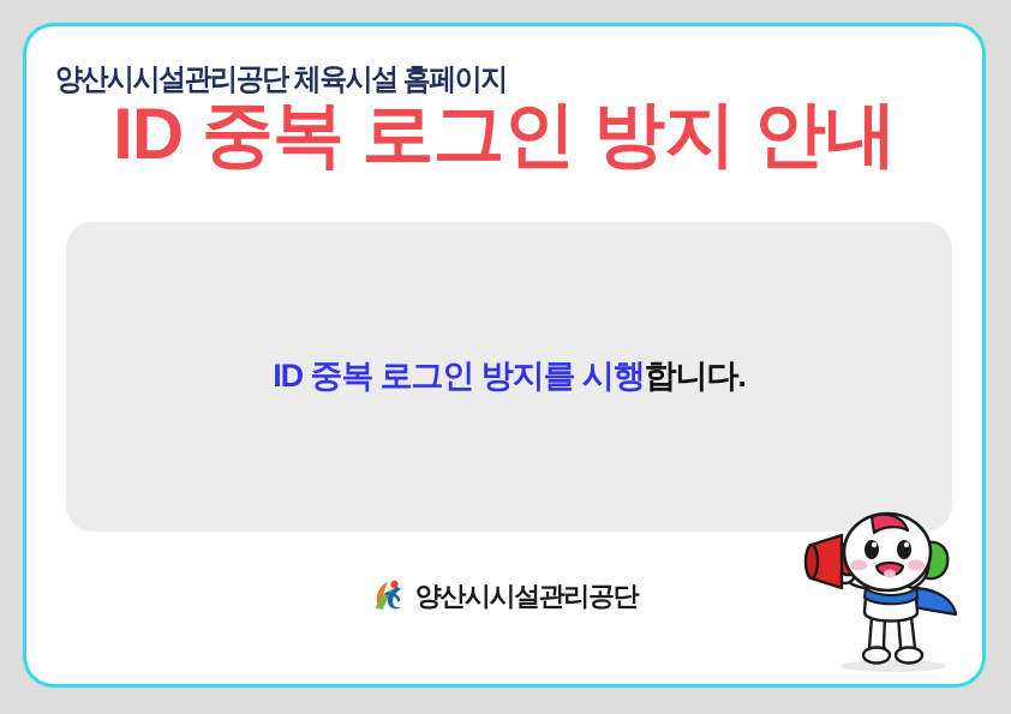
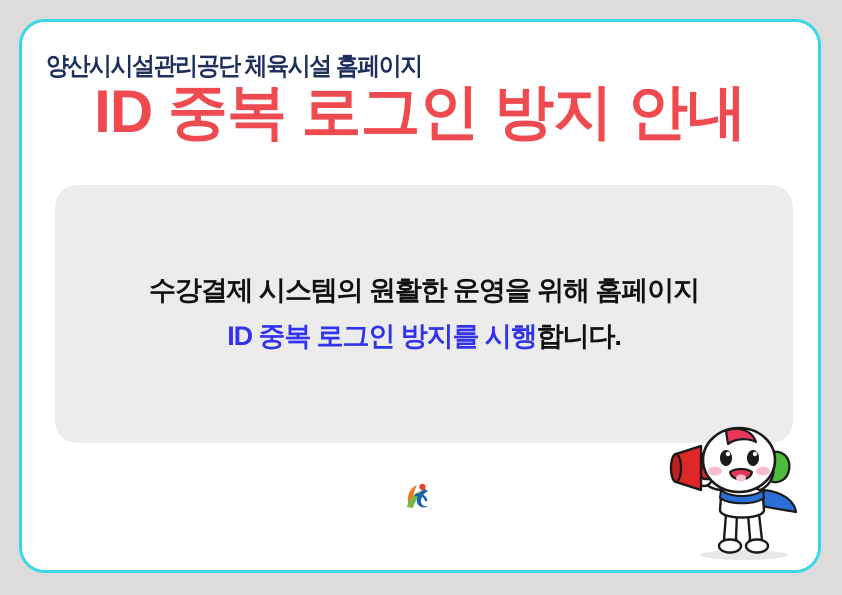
  양산시시설관리공단 체육시설 홈페이지
  ID 중복 로그인 방지 안내
+ 수강결제 시스템의 원활한 운영을 위해 홈페이지
  ID 중복 로그인 방지를 시행합니다.
- 양산시시설관리공단
